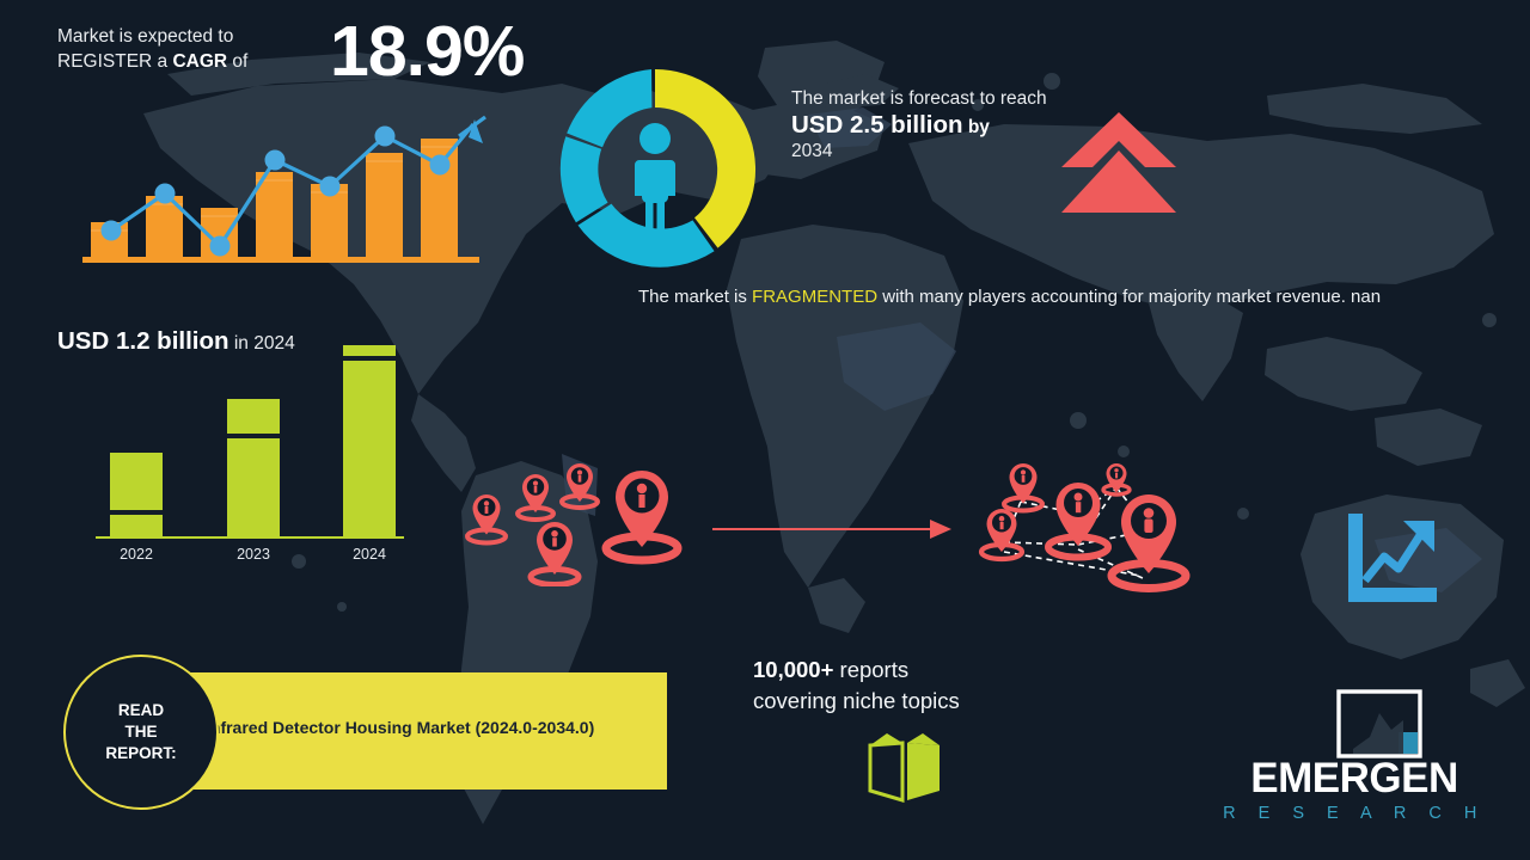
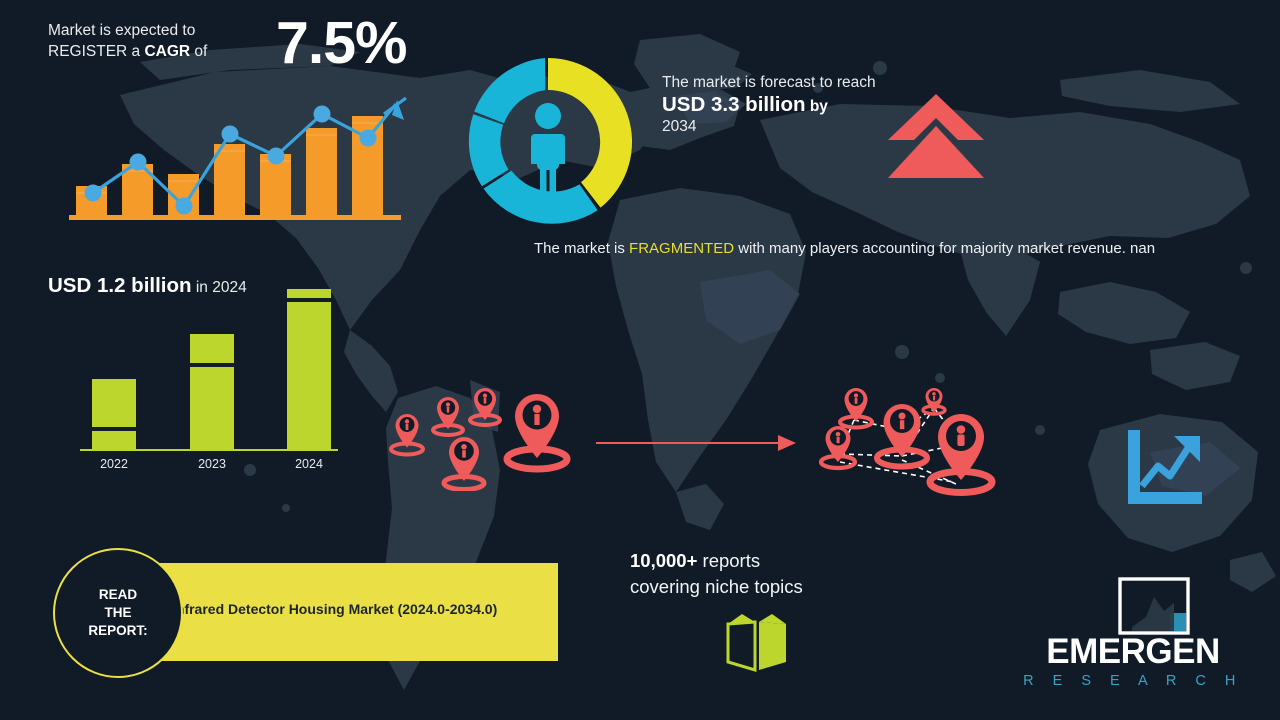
  Market is expected to
  REGISTER a CAGR of
- 18.9%
+ 7.5%
  The market is forecast to reach
- USD 2.5 billion by
+ USD 3.3 billion by
  2034
  The market is FRAGMENTED with many players accounting for majority market revenue. nan
  USD 1.2 billion in 2024
  2022
  2023
  2024
  frared Detector Housing Market (2024.0-2034.0)
  READ
  THE
  REPORT:
  10,000+ reports
  covering niche topics
  EMERGEN
  R E S E A R C H
